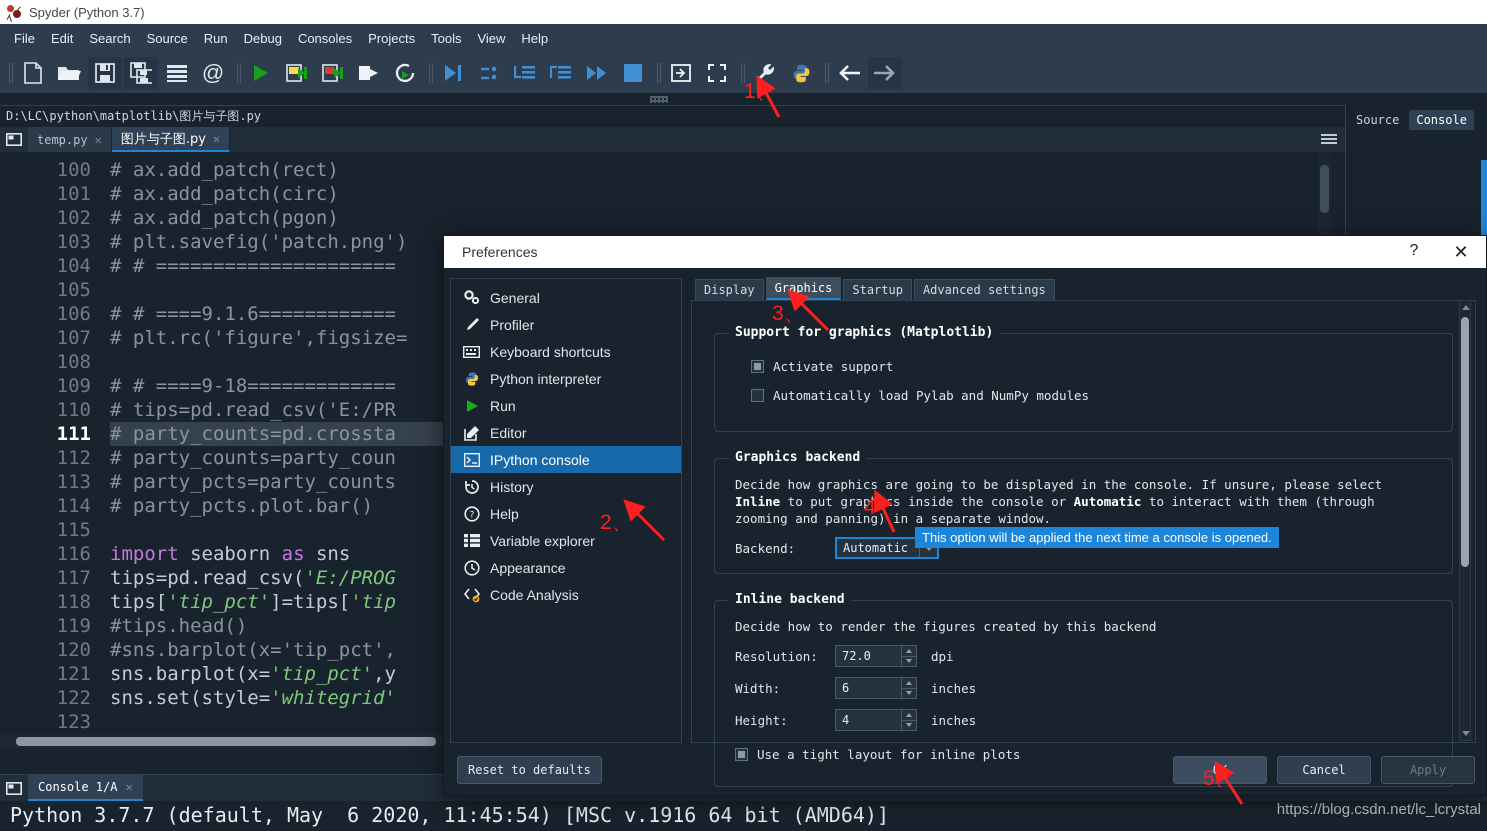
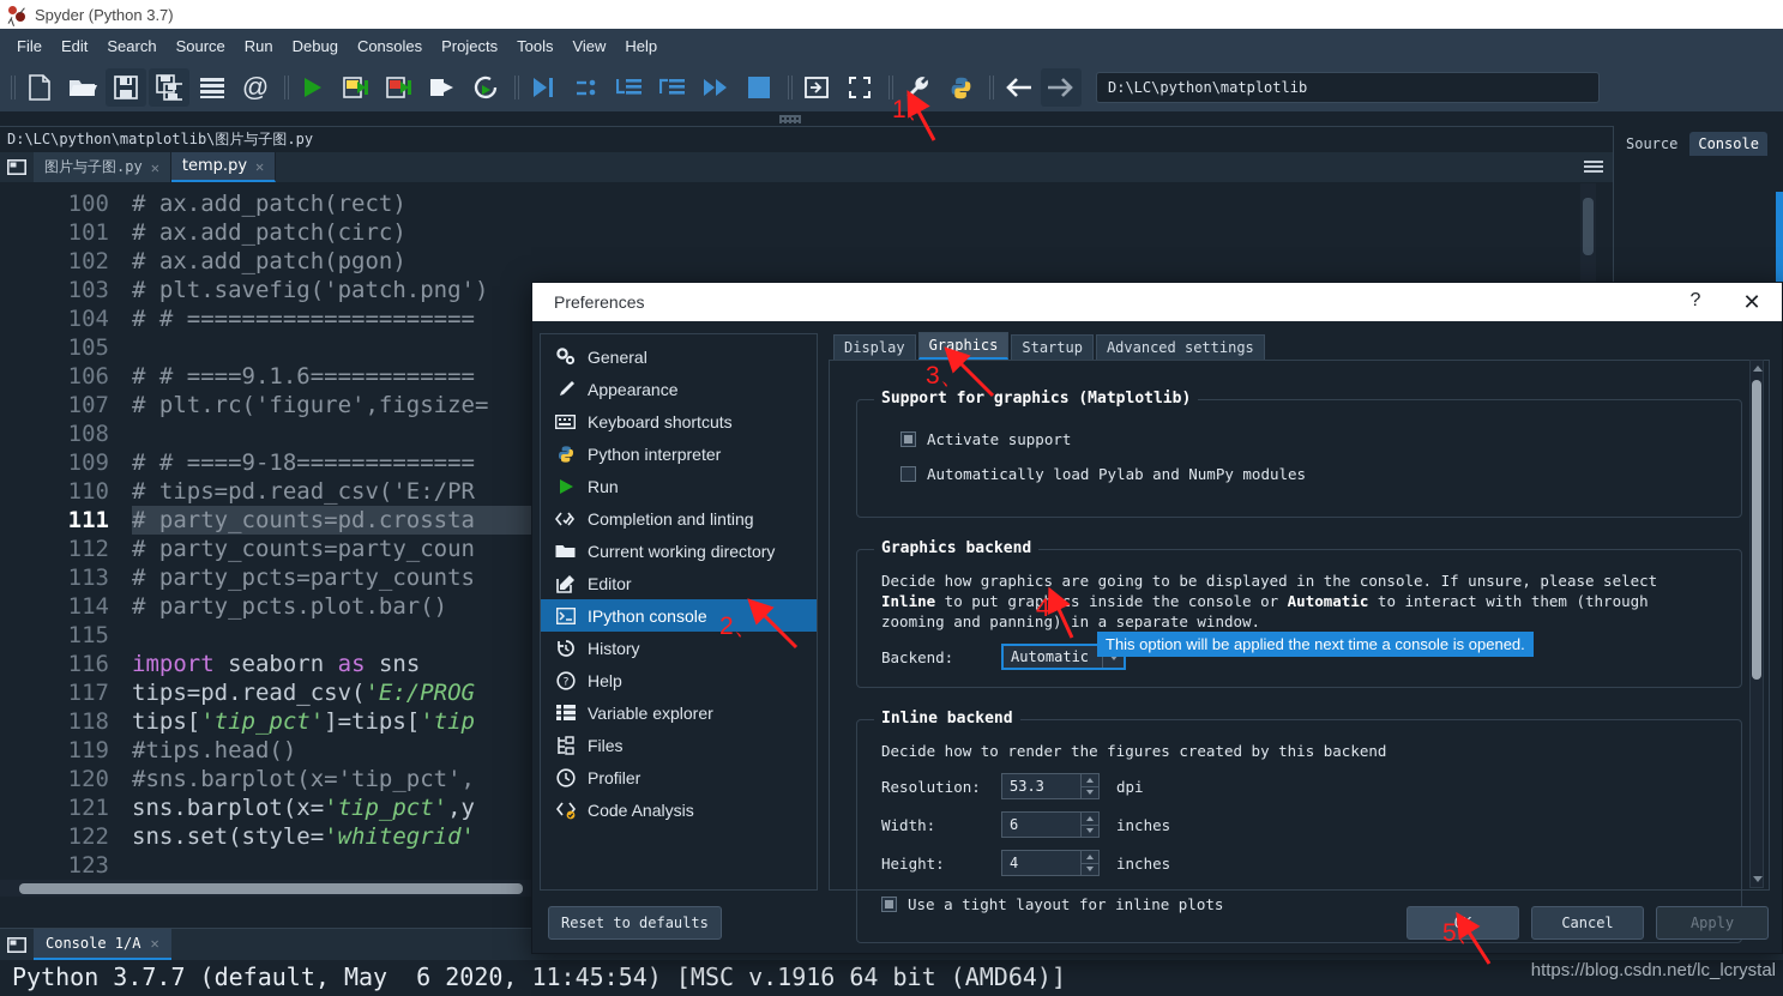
  Spyder (Python 3.7)
  File
  Edit
  Search
  Source
  Run
  Debug
  Consoles
  Projects
  Tools
  View
  Help
  @
+ D:\LC\python\matplotlib
  D:\LC\python\matplotlib\图片与子图.py
- temp.py
+ 图片与子图.py
  ✕
- 图片与子图.py
+ temp.py
  ✕
  100
  101
  102
  103
  104
  105
  106
  107
  108
  109
  110
  111
  112
  113
  114
  115
  116
  117
  118
  119
  120
  121
  122
  123
  # ax.add_patch(rect)
  # ax.add_patch(circ)
  # ax.add_patch(pgon)
  # plt.savefig('patch.png')
  # # =====================
  # # ====9.1.6============
  # plt.rc('figure',figsize=
  # # ====9-18=============
  # tips=pd.read_csv('E:/PR
  # party_counts=pd.crossta
  # party_counts=party_coun
  # party_pcts=party_counts
  # party_pcts.plot.bar()
  import seaborn as sns
  tips=pd.read_csv('E:/PROG
  tips['tip_pct']=tips['tip
  #tips.head()
  #sns.barplot(x='tip_pct',
  sns.barplot(x='tip_pct',y
  sns.set(style='whitegrid'
  Source
  Console
  Console 1/A
  ✕
  Python 3.7.7 (default, May 6 2020, 11:45:54) [MSC v.1916 64 bit (AMD64)]
  https://blog.csdn.net/lc_lcrystal
  Preferences
  ?
  ✕
  General
- Profiler
+ Appearance
  Keyboard shortcuts
  Python interpreter
  Run
+ Completion and linting
+ Current working directory
  Editor
  IPython console
  History
  ?
  Help
  Variable explorer
+ Files
- Appearance
+ Profiler
  Code Analysis
  Display
  Graphics
  Startup
  Advanced settings
  Support for graphics (Matplotlib)
  Activate support
  Automatically load Pylab and NumPy modules
  Graphics backend
  Decide how graphics are going to be displayed in the console. If unsure, please select Inline to put graphics inside the console or Automatic to interact with them (through zooming and panning) in a separate window.
  Backend:
  Automatic
  Inline backend
  Decide how to render the figures created by this backend
  Resolution:
- 72.0
+ 53.3
  dpi
  Width:
  6
  inches
  Height:
  4
  inches
  Use a tight layout for inline plots
  Reset to defaults
  OK
  Cancel
  Apply
  This option will be applied the next time a console is opened.
  2、
  3、
  4
